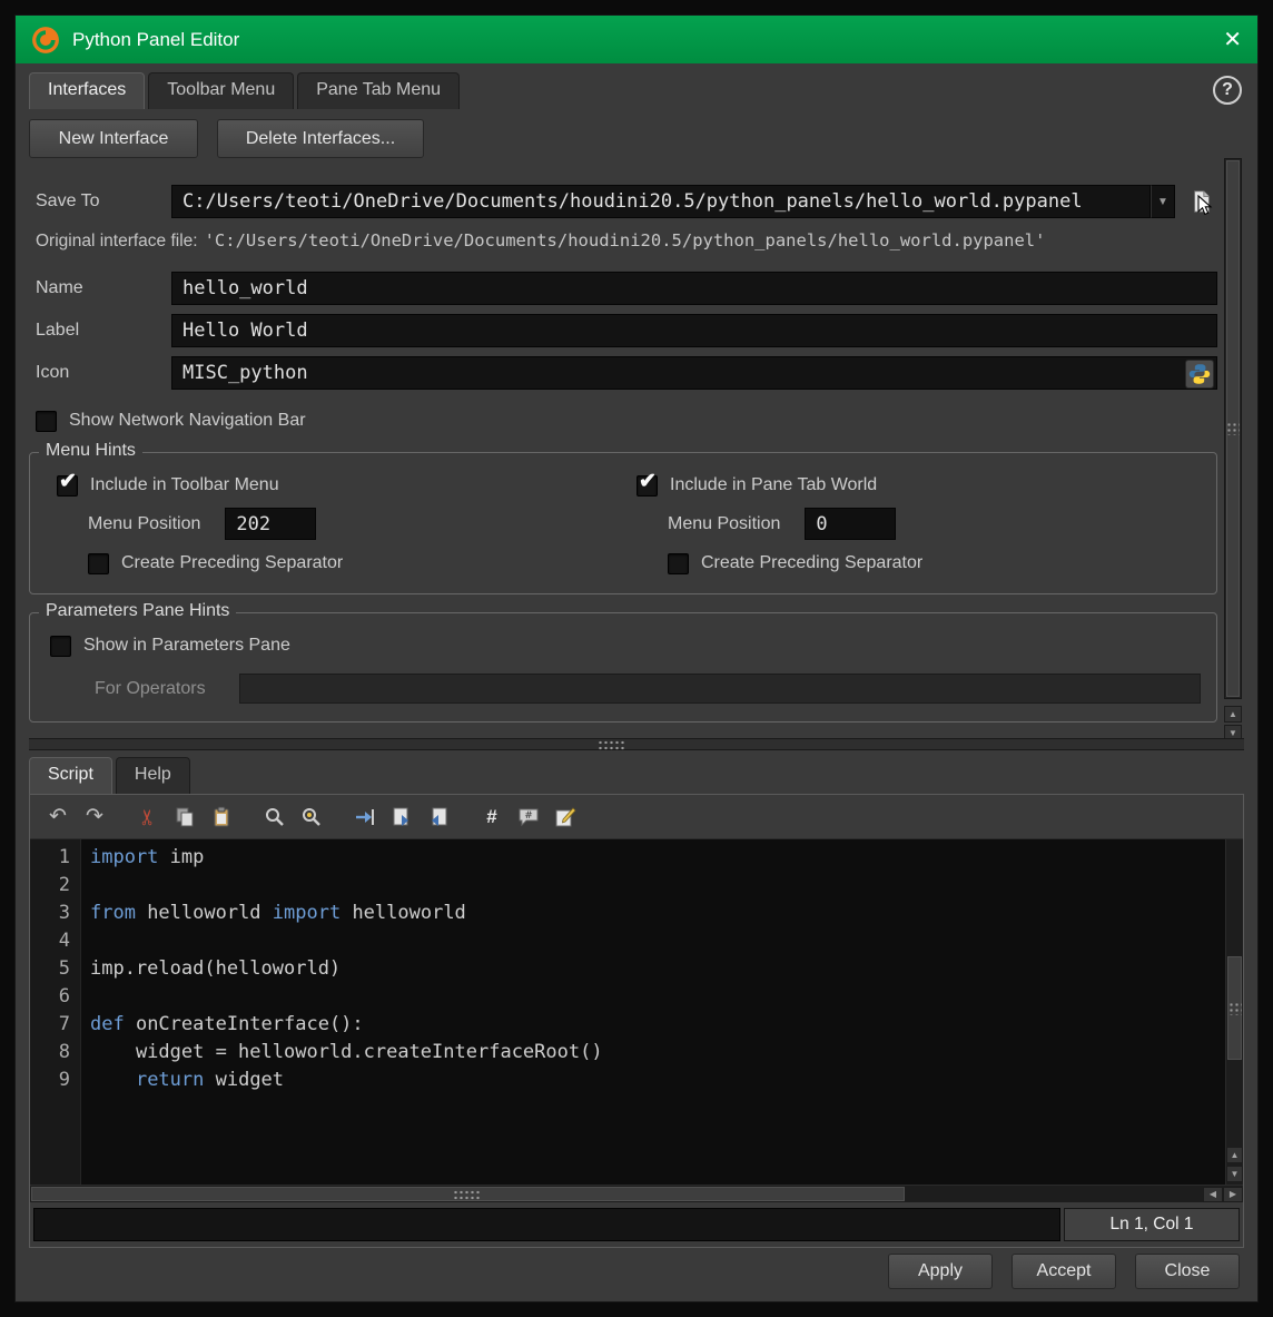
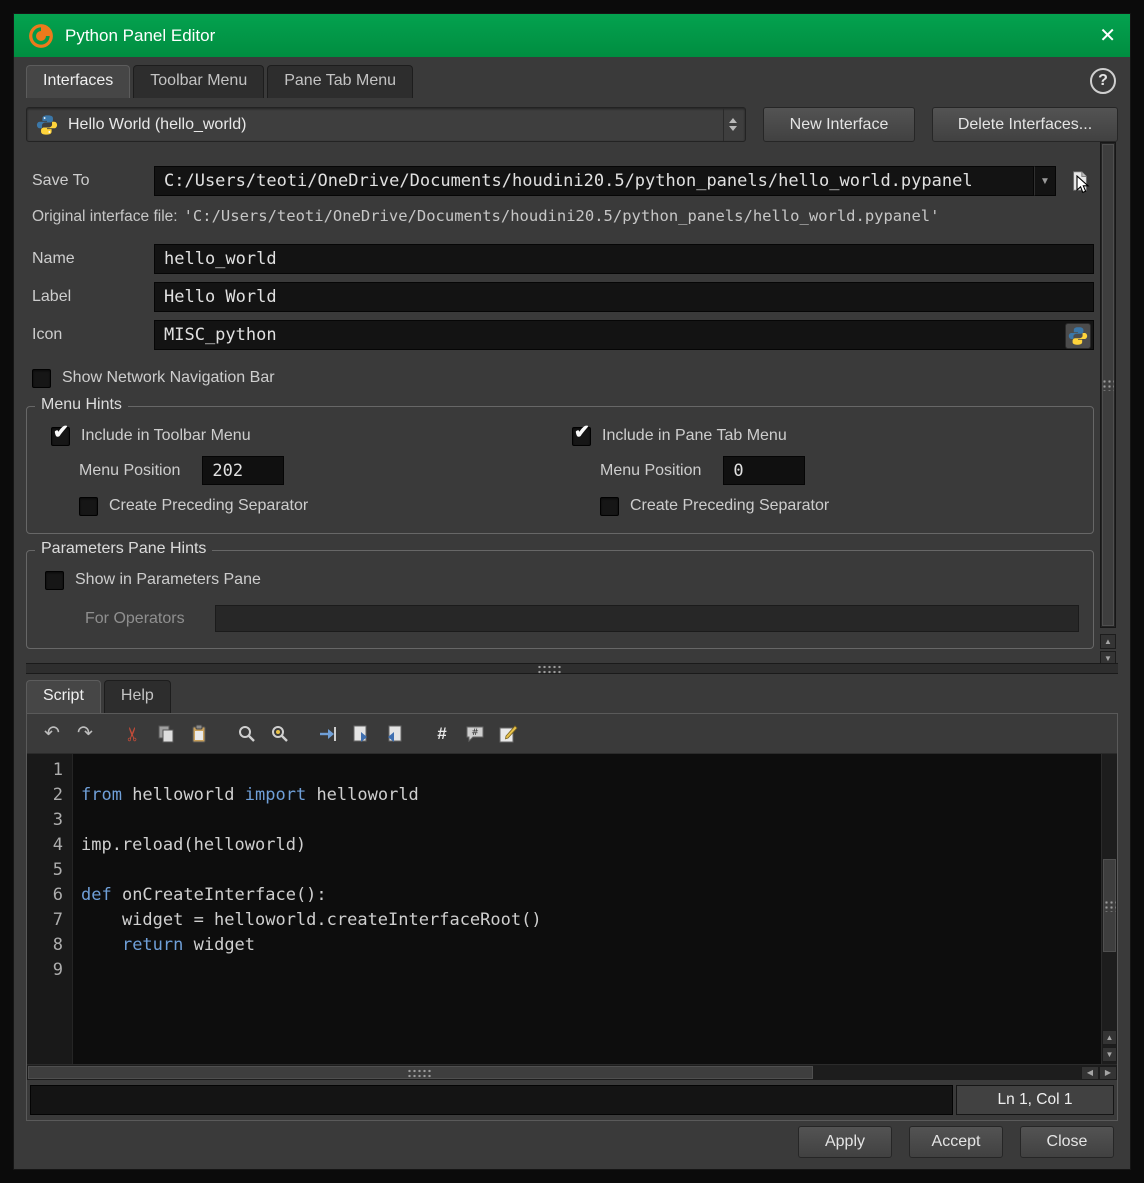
  Python Panel Editor
  ✕
  Interfaces
  Toolbar Menu
  Pane Tab Menu
  ?
+ Hello World (hello_world)
  New Interface
  Delete Interfaces...
  Save To
  C:/Users/teoti/OneDrive/Documents/houdini20.5/python_panels/hello_world.pypanel
  ▼
  Original interface file: 'C:/Users/teoti/OneDrive/Documents/houdini20.5/python_panels/hello_world.pypanel'
  Name
  hello_world
  Label
  Hello World
  Icon
  MISC_python
  Show Network Navigation Bar
  Menu Hints
  ✔
  Include in Toolbar Menu
  Menu Position
  202
  Create Preceding Separator
  ✔
- Include in Pane Tab World
+ Include in Pane Tab Menu
  Menu Position
  0
  Create Preceding Separator
  Parameters Pane Hints
  Show in Parameters Pane
  For Operators
  ▲
  ▼
  Script
  Help
  ↶
  ↷
  #
  #
  1
  2
  3
  4
  5
  6
  7
  8
  9
- import imp
  from helloworld import helloworld
  imp.reload(helloworld)
  def onCreateInterface():
  widget = helloworld.createInterfaceRoot()
  return widget
  ▲
  ▼
  ◀
  ▶
  Ln 1, Col 1
  Apply
  Accept
  Close
